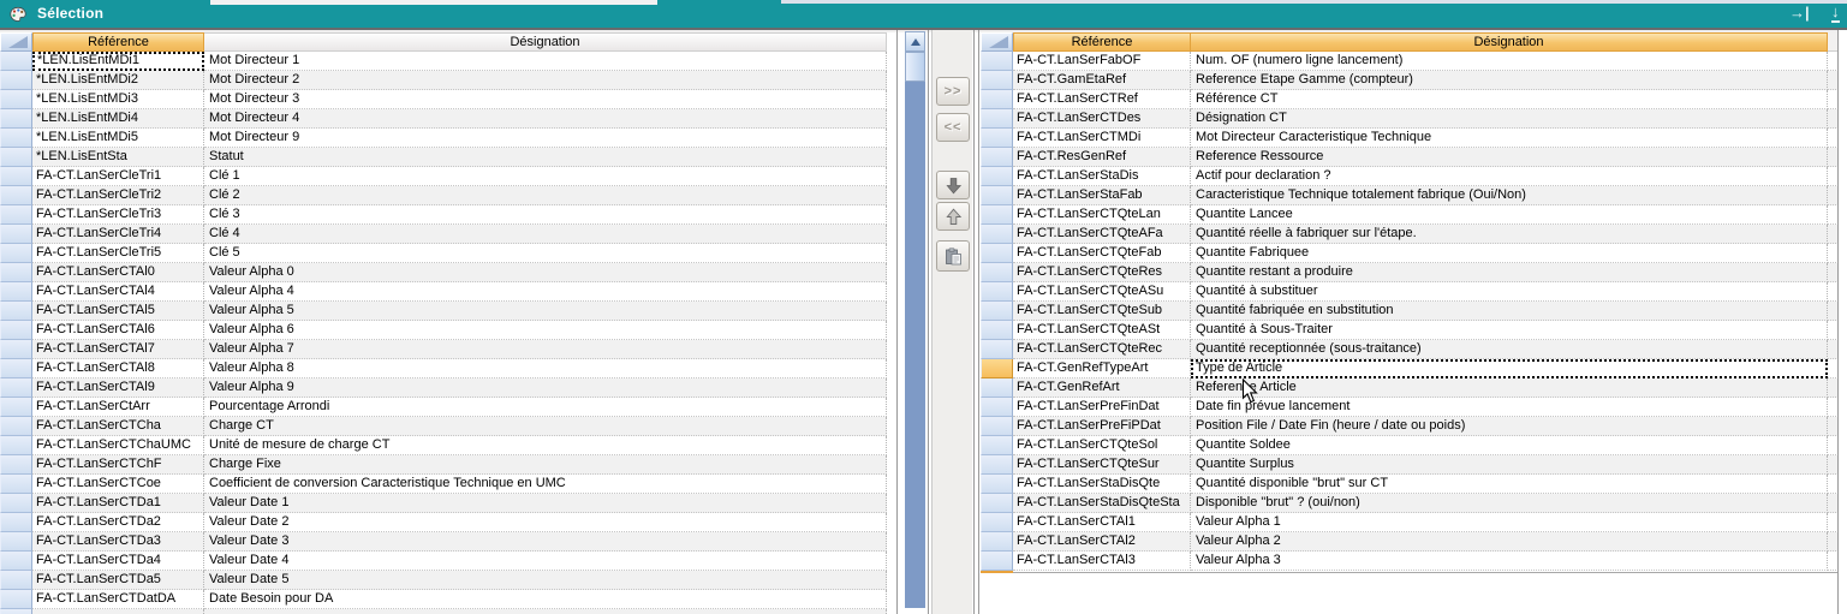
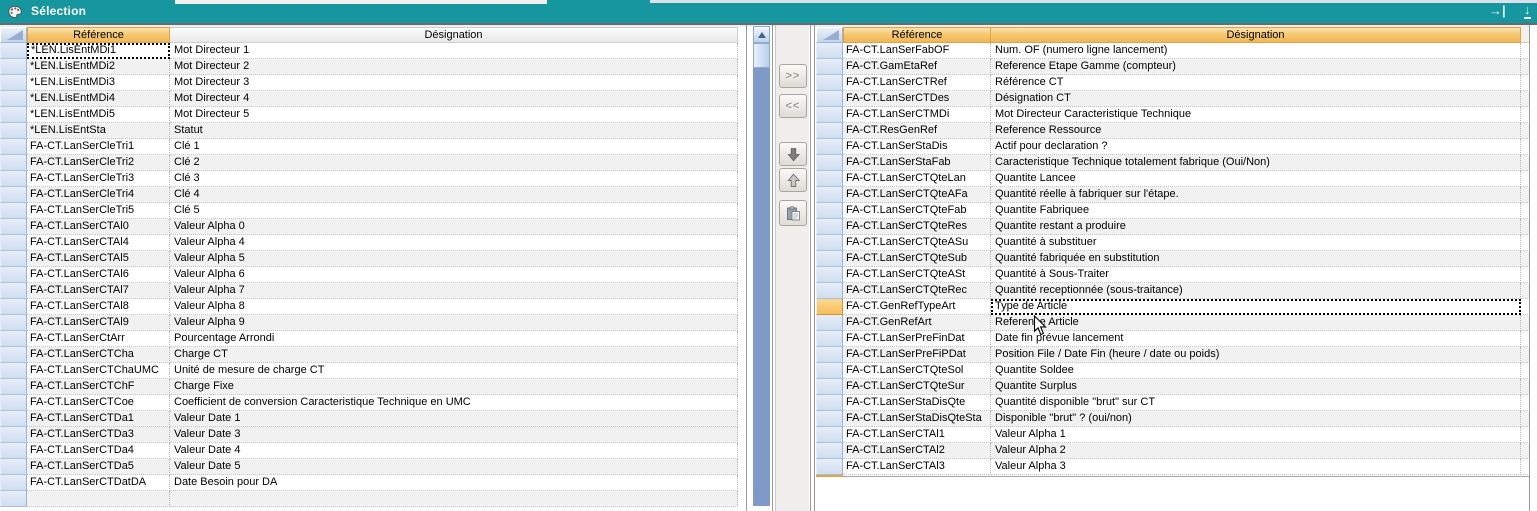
  Sélection
  →|
  ↓
  Référence
  Désignation
  *LEN.LisEntMDi1
  Mot Directeur 1
  *LEN.LisEntMDi2
  Mot Directeur 2
  *LEN.LisEntMDi3
  Mot Directeur 3
  *LEN.LisEntMDi4
  Mot Directeur 4
  *LEN.LisEntMDi5
- Mot Directeur 9
+ Mot Directeur 5
  *LEN.LisEntSta
  Statut
  FA-CT.LanSerCleTri1
  Clé 1
  FA-CT.LanSerCleTri2
  Clé 2
  FA-CT.LanSerCleTri3
  Clé 3
  FA-CT.LanSerCleTri4
  Clé 4
  FA-CT.LanSerCleTri5
  Clé 5
  FA-CT.LanSerCTAl0
  Valeur Alpha 0
  FA-CT.LanSerCTAl4
  Valeur Alpha 4
  FA-CT.LanSerCTAl5
  Valeur Alpha 5
  FA-CT.LanSerCTAl6
  Valeur Alpha 6
  FA-CT.LanSerCTAl7
  Valeur Alpha 7
  FA-CT.LanSerCTAl8
  Valeur Alpha 8
  FA-CT.LanSerCTAl9
  Valeur Alpha 9
  FA-CT.LanSerCtArr
  Pourcentage Arrondi
  FA-CT.LanSerCTCha
  Charge CT
  FA-CT.LanSerCTChaUMC
  Unité de mesure de charge CT
  FA-CT.LanSerCTChF
  Charge Fixe
  FA-CT.LanSerCTCoe
  Coefficient de conversion Caracteristique Technique en UMC
  FA-CT.LanSerCTDa1
  Valeur Date 1
- FA-CT.LanSerCTDa2
- Valeur Date 2
  FA-CT.LanSerCTDa3
  Valeur Date 3
  FA-CT.LanSerCTDa4
  Valeur Date 4
  FA-CT.LanSerCTDa5
  Valeur Date 5
  FA-CT.LanSerCTDatDA
  Date Besoin pour DA
  >>
  <<
  Référence
  Désignation
  FA-CT.LanSerFabOF
  Num. OF (numero ligne lancement)
  FA-CT.GamEtaRef
  Reference Etape Gamme (compteur)
  FA-CT.LanSerCTRef
  Référence CT
  FA-CT.LanSerCTDes
  Désignation CT
  FA-CT.LanSerCTMDi
  Mot Directeur Caracteristique Technique
  FA-CT.ResGenRef
  Reference Ressource
  FA-CT.LanSerStaDis
  Actif pour declaration ?
  FA-CT.LanSerStaFab
  Caracteristique Technique totalement fabrique (Oui/Non)
  FA-CT.LanSerCTQteLan
  Quantite Lancee
  FA-CT.LanSerCTQteAFa
  Quantité réelle à fabriquer sur l'étape.
  FA-CT.LanSerCTQteFab
  Quantite Fabriquee
  FA-CT.LanSerCTQteRes
  Quantite restant a produire
  FA-CT.LanSerCTQteASu
  Quantité à substituer
  FA-CT.LanSerCTQteSub
  Quantité fabriquée en substitution
  FA-CT.LanSerCTQteASt
  Quantité à Sous-Traiter
  FA-CT.LanSerCTQteRec
  Quantité receptionnée (sous-traitance)
  FA-CT.GenRefTypeArt
  Type de Article
  FA-CT.GenRefArt
  Referene Article
  FA-CT.LanSerPreFinDat
  Date fin prévue lancement
  FA-CT.LanSerPreFiPDat
  Position File / Date Fin (heure / date ou poids)
  FA-CT.LanSerCTQteSol
  Quantite Soldee
  FA-CT.LanSerCTQteSur
  Quantite Surplus
  FA-CT.LanSerStaDisQte
  Quantité disponible "brut" sur CT
  FA-CT.LanSerStaDisQteSta
  Disponible "brut" ? (oui/non)
  FA-CT.LanSerCTAl1
  Valeur Alpha 1
  FA-CT.LanSerCTAl2
  Valeur Alpha 2
  FA-CT.LanSerCTAl3
  Valeur Alpha 3
